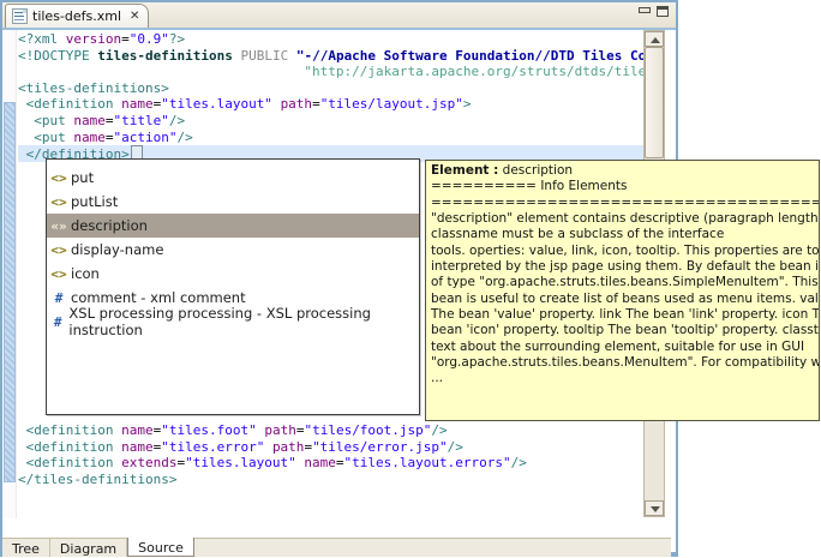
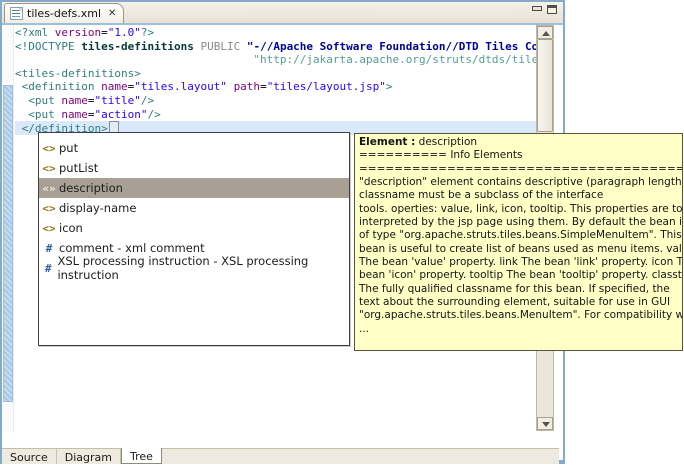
  tiles-defs.xml
  ✕
- <?xml version="0.9"?>
+ <?xml version="1.0"?>
  <!DOCTYPE tiles-definitions PUBLIC "-//Apache Software Foundation//DTD Tiles Co
  "http://jakarta.apache.org/struts/dtds/tile
  <tiles-definitions>
  <definition name="tiles.layout" path="tiles/layout.jsp">
  <put name="title"/>
  <put name="action"/>
  </definition>
- <definition name="tiles.foot" path="tiles/foot.jsp"/>
- <definition name="tiles.error" path="tiles/error.jsp"/>
- <definition extends="tiles.layout" name="tiles.layout.errors"/>
- </tiles-definitions>
- Tree
+ Source
  Diagram
- Source
+ Tree
  <>
  put
  <>
  putList
  «»
  description
  <>
  display-name
  <>
  icon
  #
  comment - xml comment
  #
- XSL processing processing - XSL processing instruction
+ XSL processing instruction - XSL processing instruction
  Element : description
  ========== Info Elements
  =====================================
  "description" element contains descriptive (paragraph length
  classname must be a subclass of the interface
  tools. operties: value, link, icon, tooltip. This properties are to
  interpreted by the jsp page using them. By default the bean i
  of type "org.apache.struts.tiles.beans.SimpleMenuItem". This
  bean is useful to create list of beans used as menu items. val
  The bean 'value' property. link The bean 'link' property. icon T
  bean 'icon' property. tooltip The bean 'tooltip' property. classt
+ The fully qualified classname for this bean. If specified, the
  text about the surrounding element, suitable for use in GUI
  "org.apache.struts.tiles.beans.MenuItem". For compatibility w
  ...
